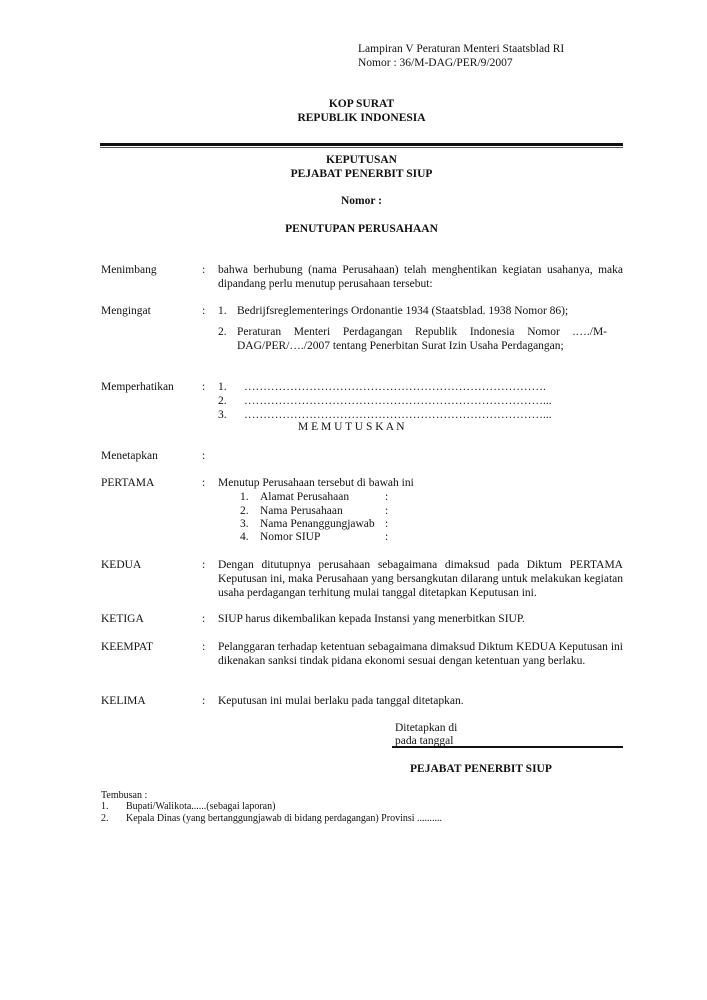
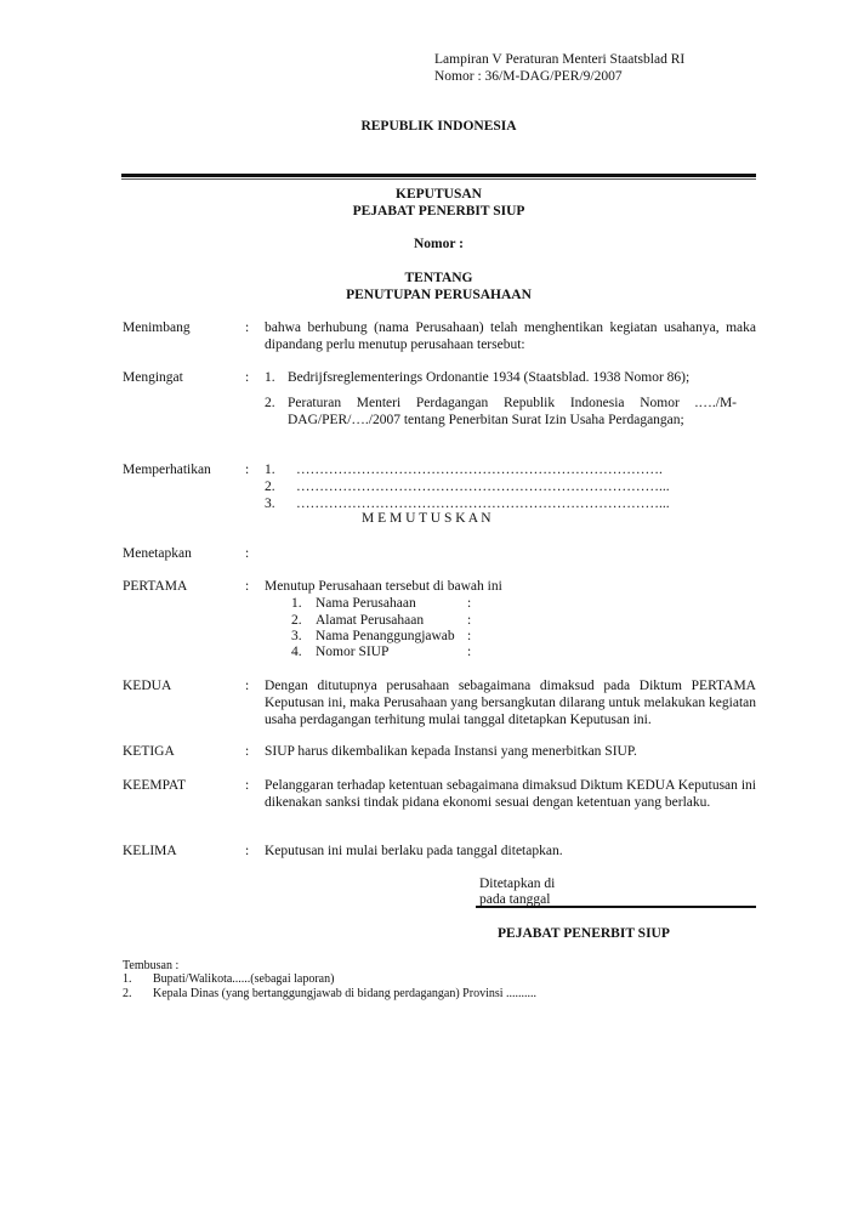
  Lampiran V Peraturan Menteri Staatsblad RI
  Nomor : 36/M-DAG/PER/9/2007
- KOP SURAT
  REPUBLIK INDONESIA
  KEPUTUSAN
  PEJABAT PENERBIT SIUP
  Nomor :
+ TENTANG
  PENUTUPAN PERUSAHAAN
  Menimbang
  :
  bahwa berhubung (nama Perusahaan) telah menghentikan kegiatan usahanya, maka dipandang perlu menutup perusahaan tersebut:
  Mengingat
  :
  1.
  Bedrijfsreglementerings Ordonantie 1934 (Staatsblad. 1938 Nomor 86);
  2.
  Peraturan Menteri Perdagangan Republik Indonesia Nomor .…./M-
  DAG/PER/…./2007 tentang Penerbitan Surat Izin Usaha Perdagangan;
  Memperhatikan
  :
  1.
  …………………………………………………………………….
  2.
  ……………………………………………………………………...
  3.
  ……………………………………………………………………...
  M E M U T U S K A N
  Menetapkan
  :
  PERTAMA
  :
  Menutup Perusahaan tersebut di bawah ini
  1.
- Alamat Perusahaan
+ Nama Perusahaan
  :
  2.
- Nama Perusahaan
+ Alamat Perusahaan
  :
  3.
  Nama Penanggungjawab
  :
  4.
  Nomor SIUP
  :
  KEDUA
  :
  Dengan ditutupnya perusahaan sebagaimana dimaksud pada Diktum PERTAMA Keputusan ini, maka Perusahaan yang bersangkutan dilarang untuk melakukan kegiatan usaha perdagangan terhitung mulai tanggal ditetapkan Keputusan ini.
  KETIGA
  :
  SIUP harus dikembalikan kepada Instansi yang menerbitkan SIUP.
  KEEMPAT
  :
  Pelanggaran terhadap ketentuan sebagaimana dimaksud Diktum KEDUA Keputusan ini dikenakan sanksi tindak pidana ekonomi sesuai dengan ketentuan yang berlaku.
  KELIMA
  :
  Keputusan ini mulai berlaku pada tanggal ditetapkan.
  Ditetapkan di
  pada tanggal
  PEJABAT PENERBIT SIUP
  Tembusan :
  1.
  Bupati/Walikota......(sebagai laporan)
  2.
  Kepala Dinas (yang bertanggungjawab di bidang perdagangan) Provinsi ..........
